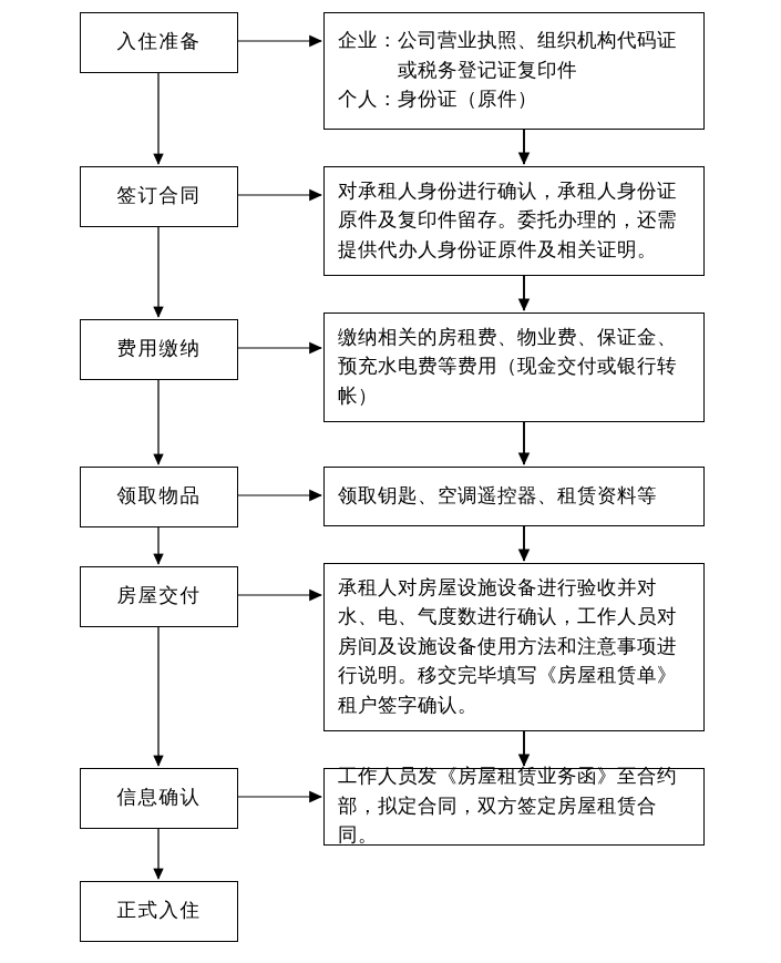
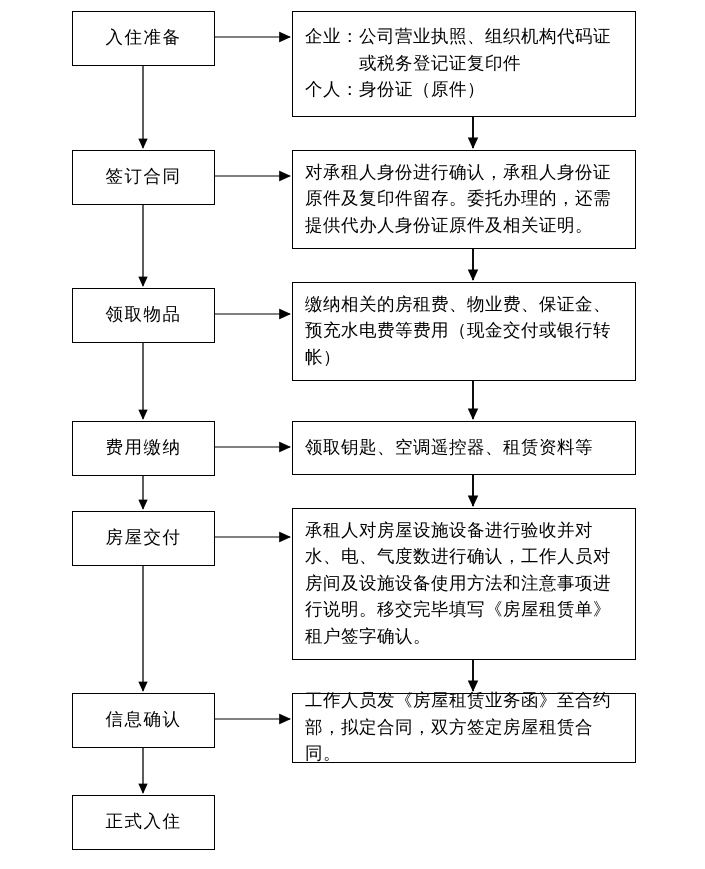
  入住准备
  企业：公司营业执照、组织机构代码证
  或税务登记证复印件
  个人：身份证（原件）
  签订合同
  对承租人身份进行确认，承租人身份证
  原件及复印件留存。委托办理的，还需
  提供代办人身份证原件及相关证明。
- 费用缴纳
+ 领取物品
  缴纳相关的房租费、物业费、保证金、
  预充水电费等费用（现金交付或银行转
  帐）
- 领取物品
+ 费用缴纳
  领取钥匙、空调遥控器、租赁资料等
  房屋交付
  承租人对房屋设施设备进行验收并对
  水、电、气度数进行确认，工作人员对
  房间及设施设备使用方法和注意事项进
  行说明。移交完毕填写《房屋租赁单》
  租户签字确认。
  信息确认
  工作人员发《房屋租赁业务函》至合约
  部，拟定合同，双方签定房屋租赁合同。
  正式入住
